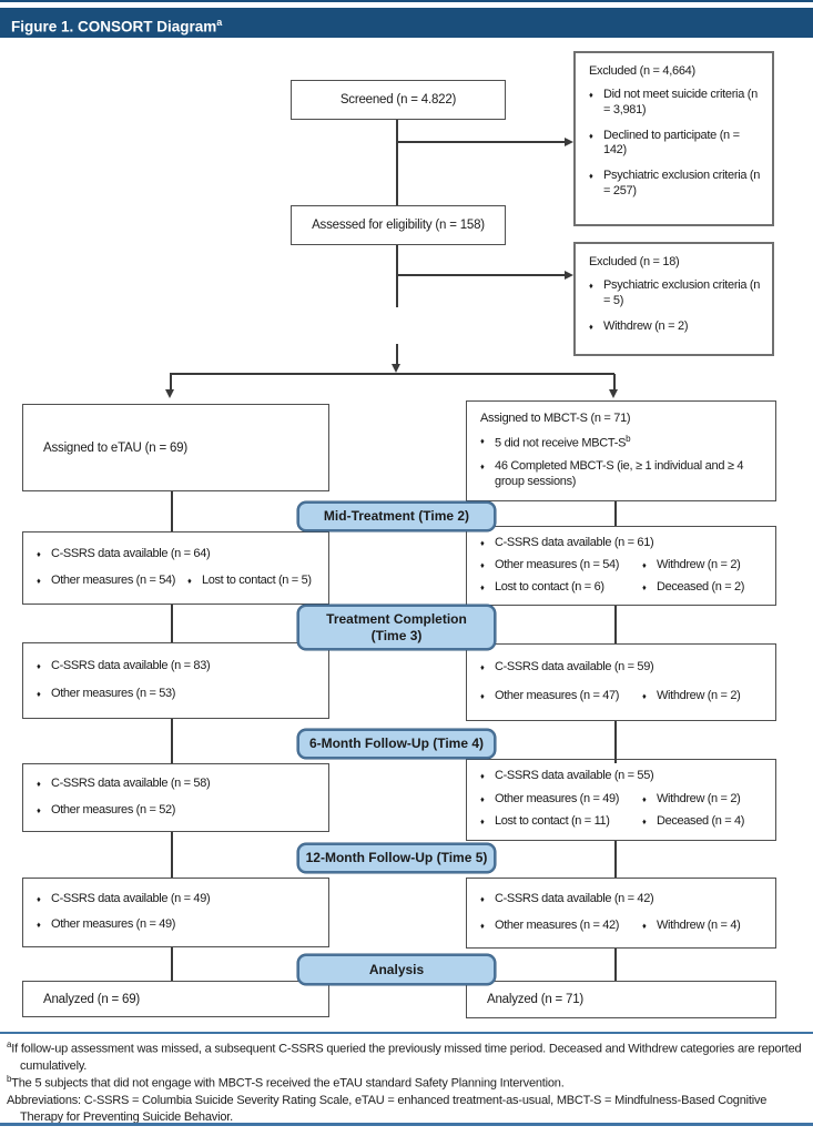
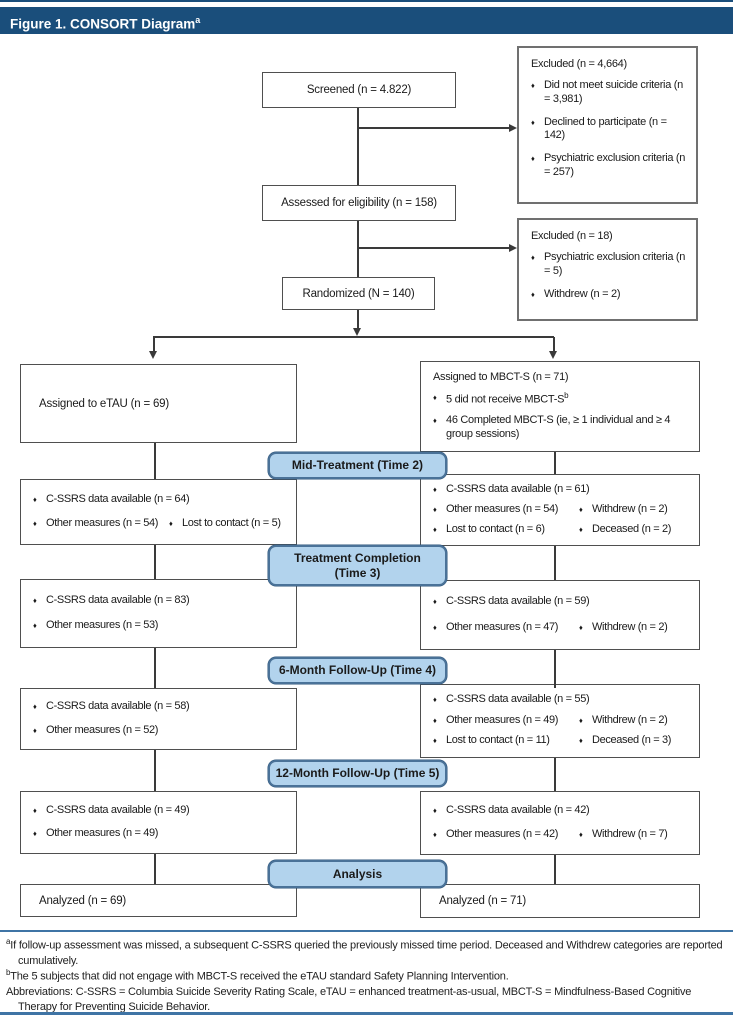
  Figure 1. CONSORT Diagrama
  Screened (n = 4.822)
  Excluded (n = 4,664)
  ♦
  Did not meet suicide criteria (n = 3,981)
  ♦
  Declined to participate (n = 142)
  ♦
  Psychiatric exclusion criteria (n = 257)
  Assessed for eligibility (n = 158)
  Excluded (n = 18)
  ♦
  Psychiatric exclusion criteria (n = 5)
  ♦
  Withdrew (n = 2)
+ Randomized (N = 140)
  Assigned to eTAU (n = 69)
  Assigned to MBCT-S (n = 71)
  ♦
  5 did not receive MBCT-Sb
  ♦
  46 Completed MBCT-S (ie, ≥ 1 individual and ≥ 4 group sessions)
  Mid-Treatment (Time 2)
  Treatment Completion
  (Time 3)
  6-Month Follow-Up (Time 4)
  12-Month Follow-Up (Time 5)
  Analysis
  ♦
  C-SSRS data available (n = 64)
  ♦
  Other measures (n = 54)
  ♦
  Lost to contact (n = 5)
  ♦
  C-SSRS data available (n = 61)
  ♦
  Other measures (n = 54)
  ♦
  Withdrew (n = 2)
  ♦
  Lost to contact (n = 6)
  ♦
  Deceased (n = 2)
  ♦
  C-SSRS data available (n = 83)
  ♦
  Other measures (n = 53)
  ♦
  C-SSRS data available (n = 59)
  ♦
  Other measures (n = 47)
  ♦
  Withdrew (n = 2)
  ♦
  C-SSRS data available (n = 58)
  ♦
  Other measures (n = 52)
  ♦
  C-SSRS data available (n = 55)
  ♦
  Other measures (n = 49)
  ♦
  Withdrew (n = 2)
  ♦
  Lost to contact (n = 11)
  ♦
- Deceased (n = 4)
+ Deceased (n = 3)
  ♦
  C-SSRS data available (n = 49)
  ♦
  Other measures (n = 49)
  ♦
  C-SSRS data available (n = 42)
  ♦
  Other measures (n = 42)
  ♦
- Withdrew (n = 4)
+ Withdrew (n = 7)
  Analyzed (n = 69)
  Analyzed (n = 71)
  aIf follow-up assessment was missed, a subsequent C-SSRS queried the previously missed time period. Deceased and Withdrew categories are reported cumulatively.
  bThe 5 subjects that did not engage with MBCT-S received the eTAU standard Safety Planning Intervention.
  Abbreviations: C-SSRS = Columbia Suicide Severity Rating Scale, eTAU = enhanced treatment-as-usual, MBCT-S = Mindfulness-Based Cognitive Therapy for Preventing Suicide Behavior.
